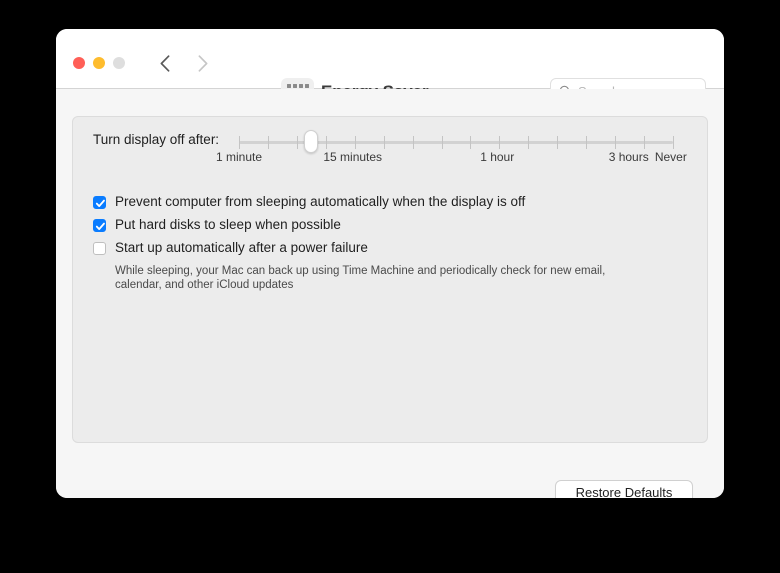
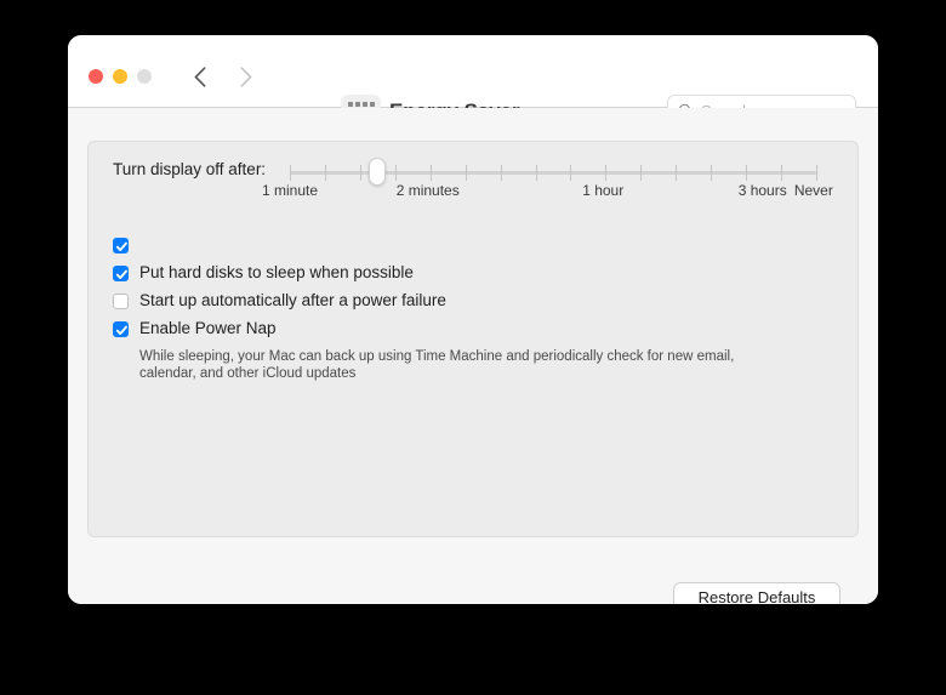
  Turn display off after:
  1 minute
- 15 minutes
+ 2 minutes
  1 hour
  3 hours
  Never
- Prevent computer from sleeping automatically when the display is off
  Put hard disks to sleep when possible
  Start up automatically after a power failure
+ Enable Power Nap
  While sleeping, your Mac can back up using Time Machine and periodically check for new email, calendar, and other iCloud updates
  Restore Defaults
